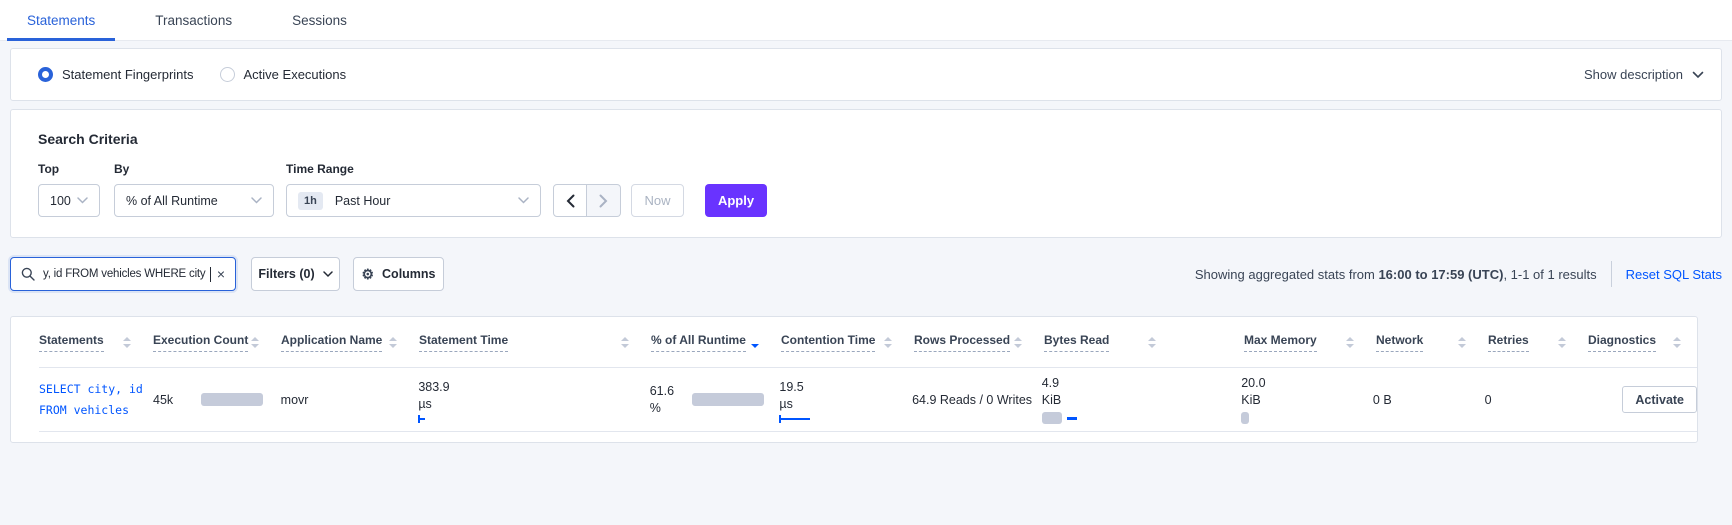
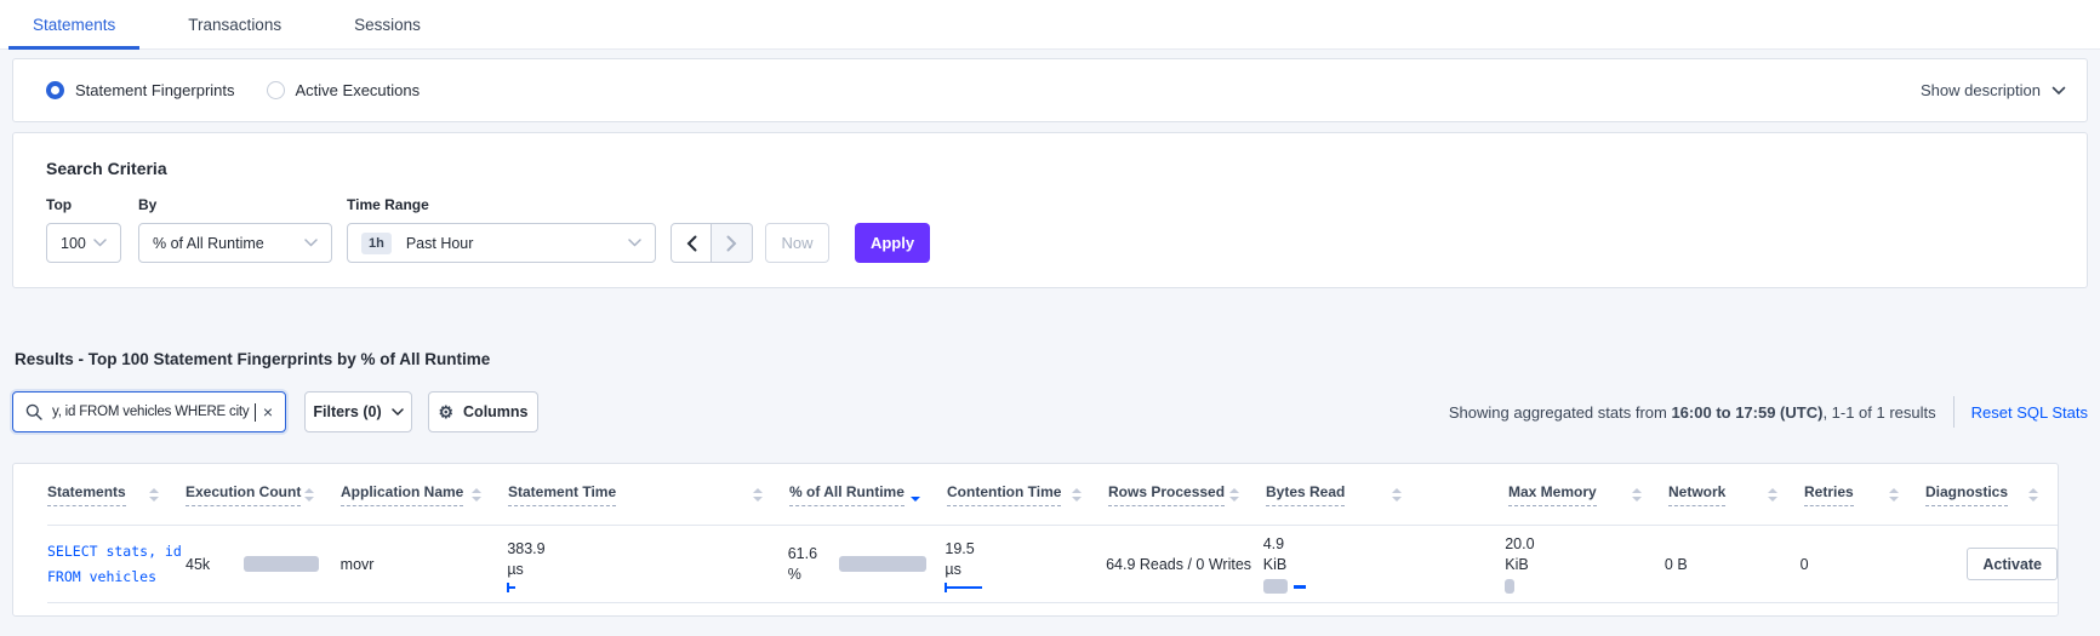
  Statements
  Transactions
  Sessions
  Statement Fingerprints
  Active Executions
  Show description
  Search Criteria
  Top
  100
  By
  % of All Runtime
  Time Range
  1h
  Past Hour
  Now
  Apply
+ Results - Top 100 Statement Fingerprints by % of All Runtime
  y, id FROM vehicles WHERE city
  ×
  Filters (0)
  ⚙
  Columns
  Showing aggregated stats from 16:00 to 17:59 (UTC), 1-1 of 1 results
  Reset SQL Stats
  Statements
  Execution Count
  Application Name
  Statement Time
  % of All Runtime
  Contention Time
  Rows Processed
  Bytes Read
  Max Memory
  Network
  Retries
  Diagnostics
- SELECT city, id FROM vehicles
+ SELECT stats, id FROM vehicles
  45k
  movr
  383.9
  µs
  61.6
  %
  19.5
  µs
  64.9 Reads / 0 Writes
  4.9
  KiB
  20.0
  KiB
  0 B
  0
  Activate
